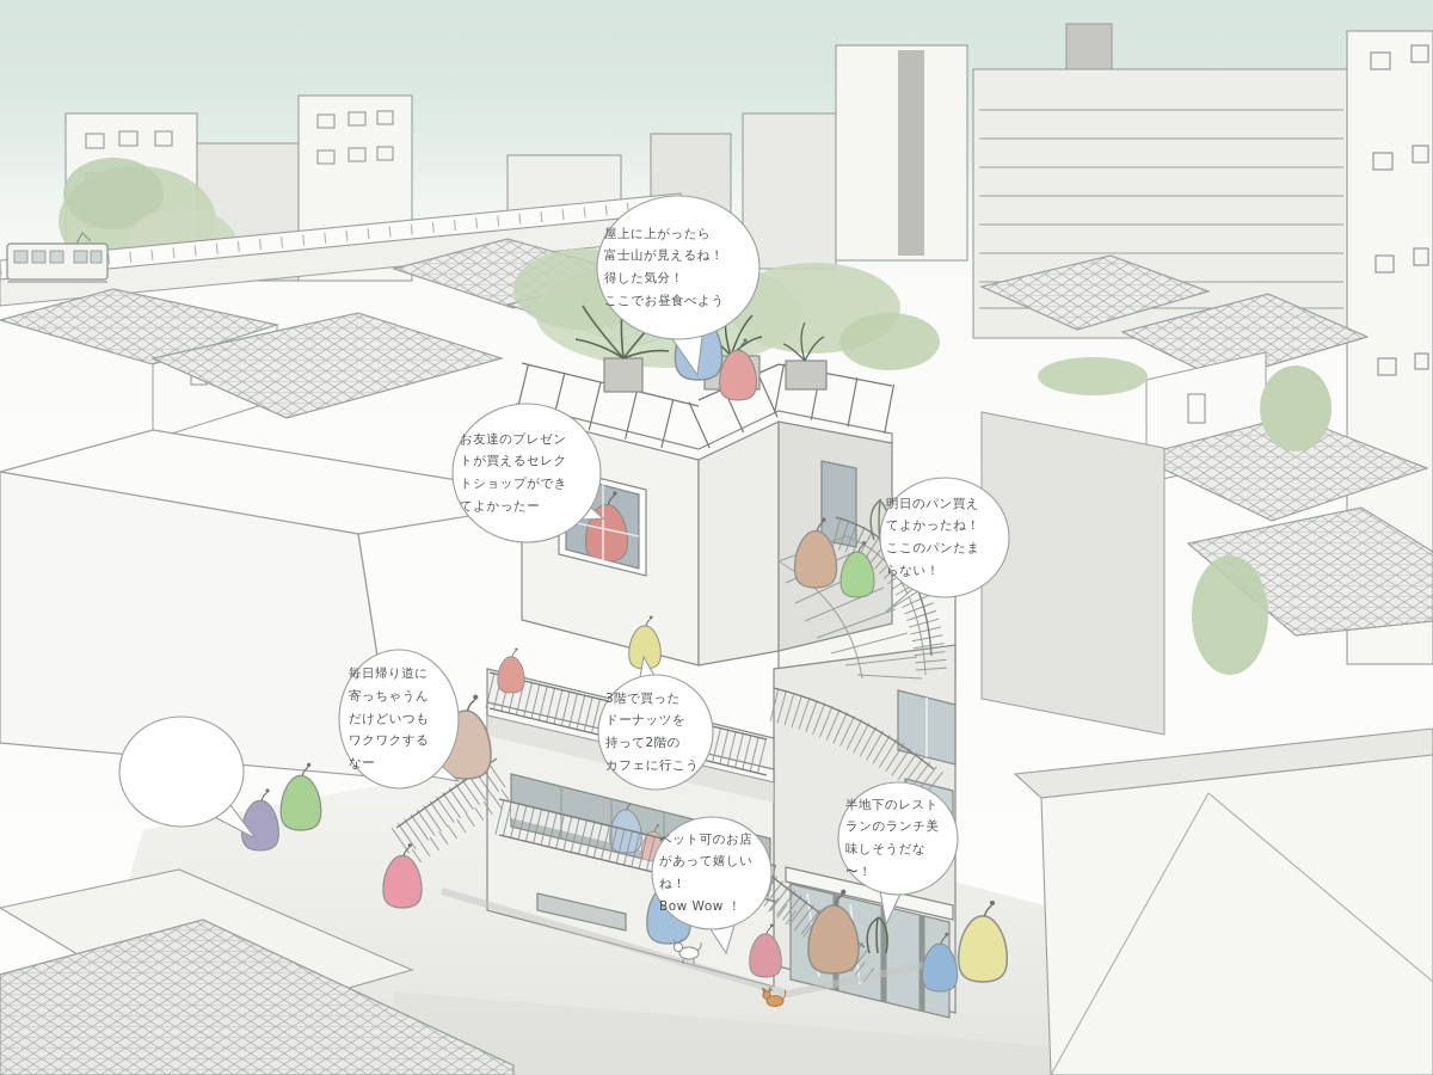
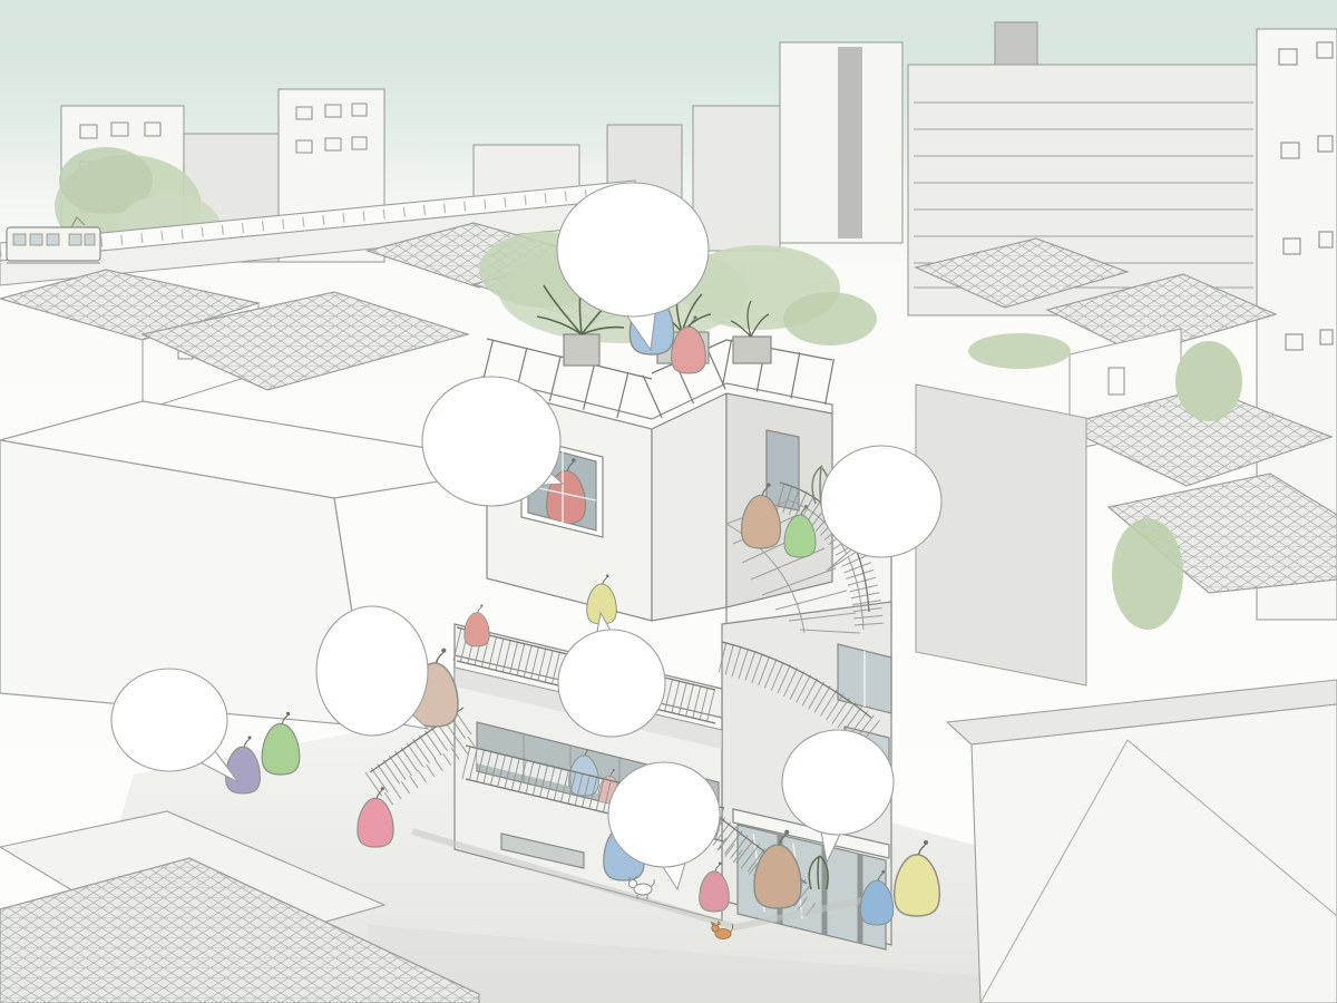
- 屋上に上がったら
- 富士山が見えるね！
- 得した気分！
- ここでお昼食べよう
- お友達のプレゼン
- トが買えるセレク
- トショップができ
- てよかったー
- 明日のパン買え
- てよかったね！
- ここのパンたま
- らない！
- 毎日帰り道に
- 寄っちゃうん
- だけどいつも
- ワクワクする
- なー
- 3階で買った
- ドーナッツを
- 持って2階の
- カフェに行こう
- ペット可のお店
- があって嬉しい
- ね！
- Bow Wow ！
- 半地下のレスト
- ランのランチ美
- 味しそうだな
- 〜！
